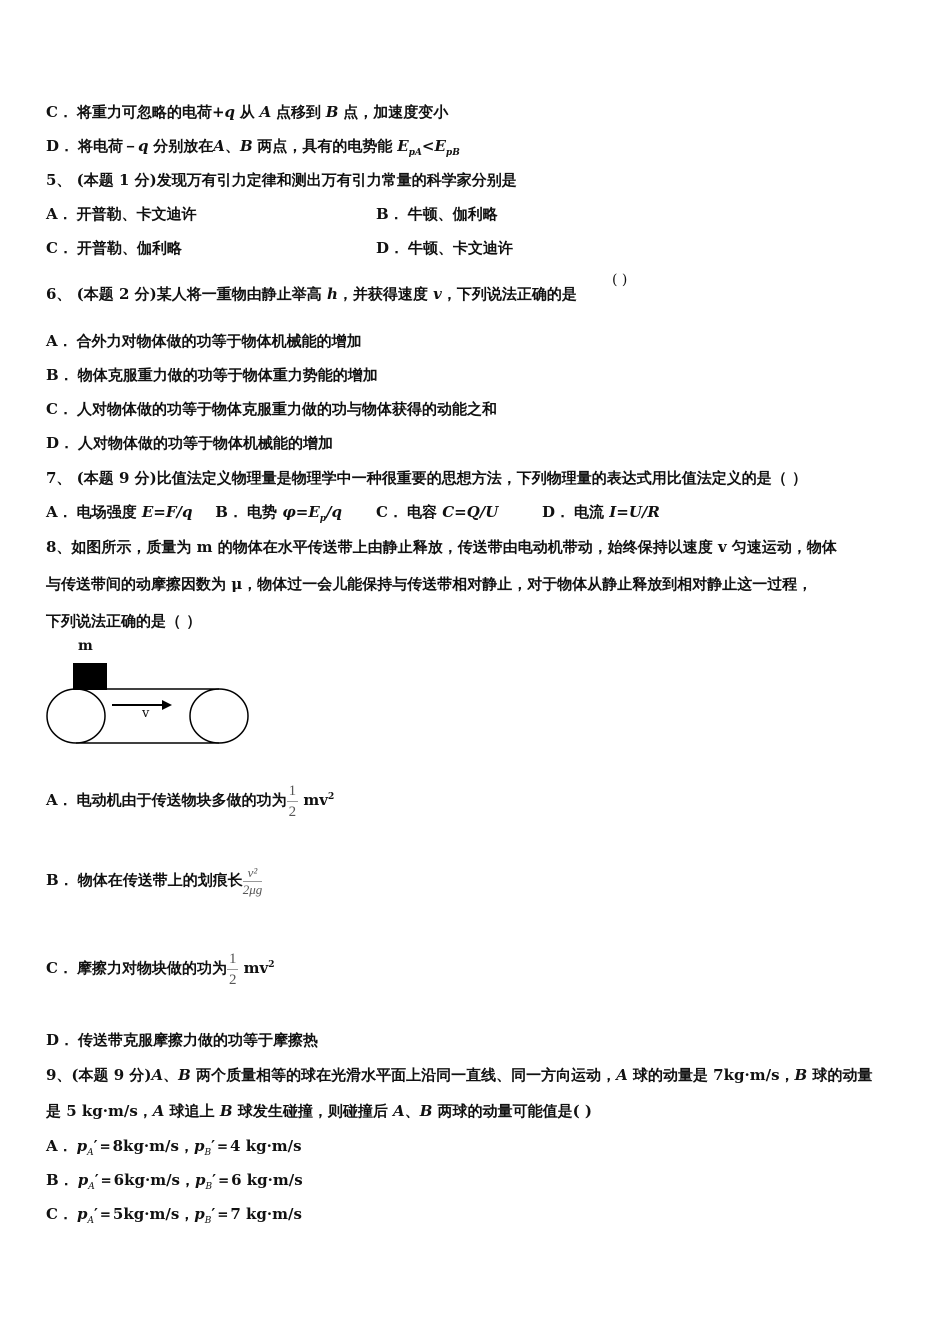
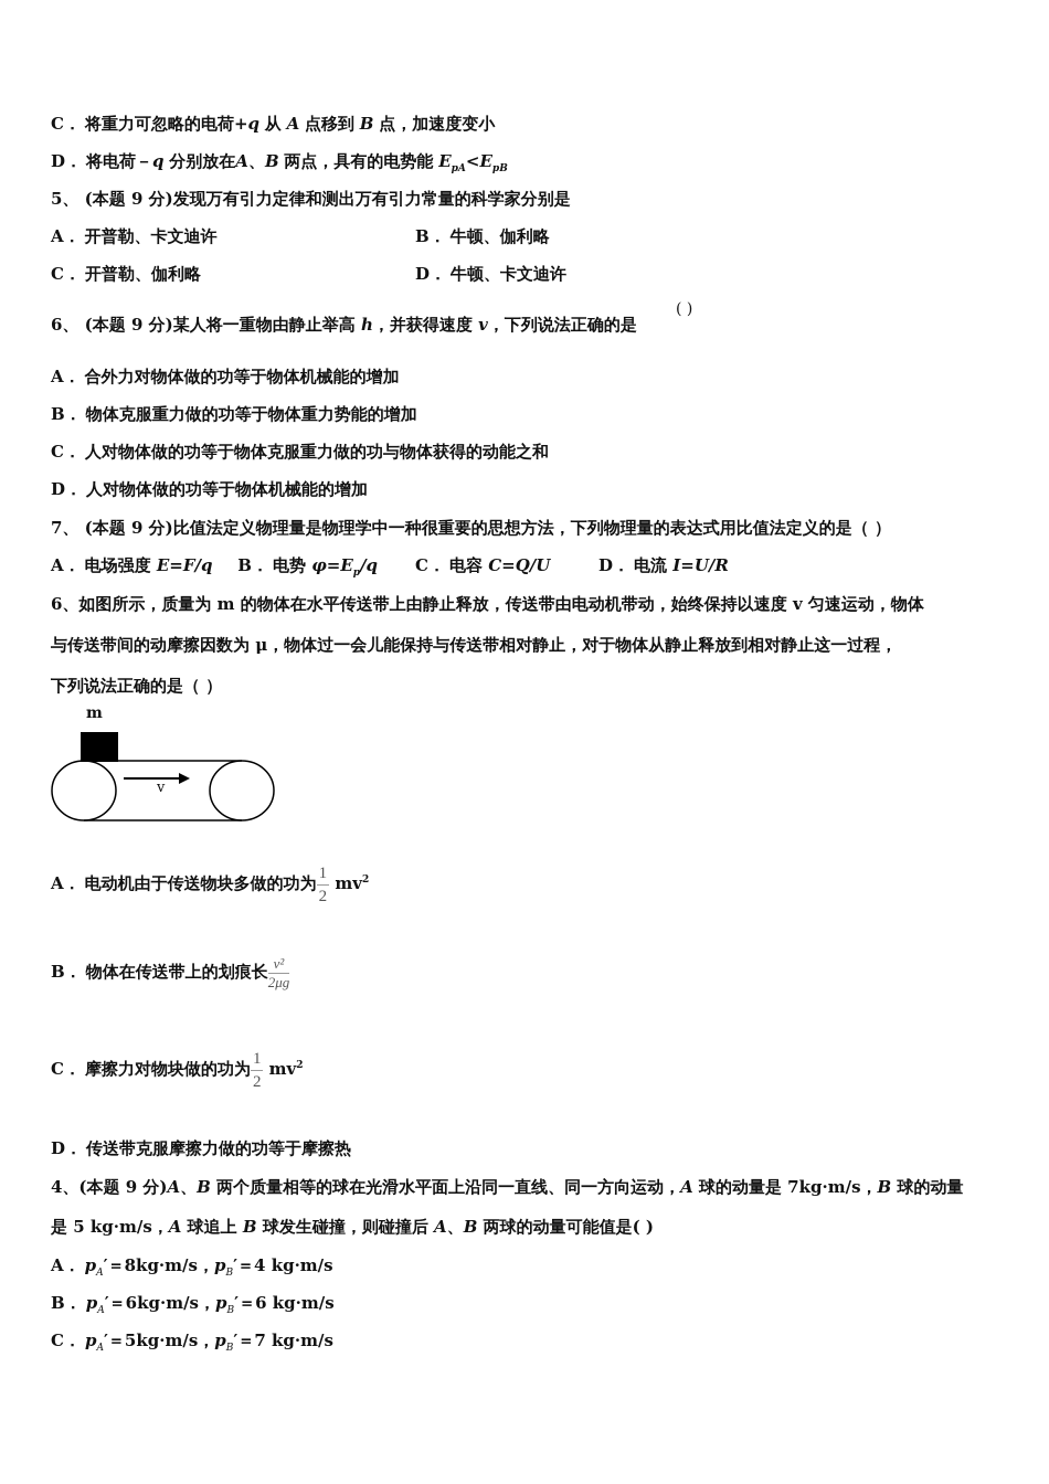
  C． 将重力可忽略的电荷+q 从 A 点移到 B 点，加速度变小
  D． 将电荷－q 分别放在A、B 两点，具有的电势能 EpA<EpB
- 5、 (本题 1 分)发现万有引力定律和测出万有引力常量的科学家分别是
+ 5、 (本题 9 分)发现万有引力定律和测出万有引力常量的科学家分别是
  A． 开普勒、卡文迪许
  B． 牛顿、伽利略
  C． 开普勒、伽利略
  D． 牛顿、卡文迪许
- 6、 (本题 2 分)某人将一重物由静止举高 h，并获得速度 v，下列说法正确的是
+ 6、 (本题 9 分)某人将一重物由静止举高 h，并获得速度 v，下列说法正确的是
  ( )
  A． 合外力对物体做的功等于物体机械能的增加
  B． 物体克服重力做的功等于物体重力势能的增加
  C． 人对物体做的功等于物体克服重力做的功与物体获得的动能之和
  D． 人对物体做的功等于物体机械能的增加
  7、 (本题 9 分)比值法定义物理量是物理学中一种很重要的思想方法，下列物理量的表达式用比值法定义的是（ ）
  A． 电场强度 E=F/q B． 电势 φ=Ep/q
  C． 电容 C=Q/U
  D． 电流 I=U/R
- 8、如图所示，质量为 m 的物体在水平传送带上由静止释放，传送带由电动机带动，始终保持以速度 v 匀速运动，物体
+ 6、如图所示，质量为 m 的物体在水平传送带上由静止释放，传送带由电动机带动，始终保持以速度 v 匀速运动，物体
  与传送带间的动摩擦因数为 μ，物体过一会儿能保持与传送带相对静止，对于物体从静止释放到相对静止这一过程，
  下列说法正确的是（ ）
  m
  v
  A． 电动机由于传送物块多做的功为
  1
  2
  mv2
  B． 物体在传送带上的划痕长
  v²
  2μg
  C． 摩擦力对物块做的功为
  1
  2
  mv2
  D． 传送带克服摩擦力做的功等于摩擦热
- 9、(本题 9 分)A、B 两个质量相等的球在光滑水平面上沿同一直线、同一方向运动，A 球的动量是 7kg·m/s，B 球的动量
+ 4、(本题 9 分)A、B 两个质量相等的球在光滑水平面上沿同一直线、同一方向运动，A 球的动量是 7kg·m/s，B 球的动量
  是 5 kg·m/s，A 球追上 B 球发生碰撞，则碰撞后 A、B 两球的动量可能值是( )
  A． pA′＝8kg·m/s，pB′＝4 kg·m/s
  B． pA′＝6kg·m/s，pB′＝6 kg·m/s
  C． pA′＝5kg·m/s，pB′＝7 kg·m/s
